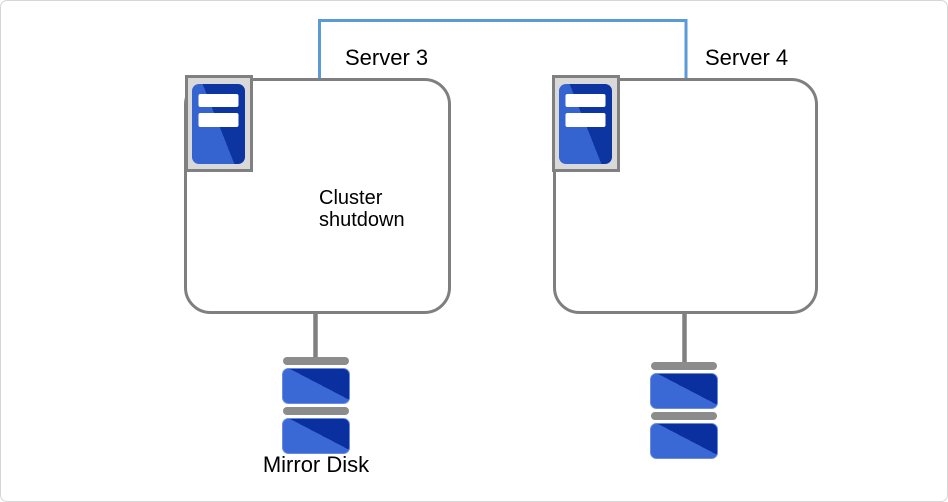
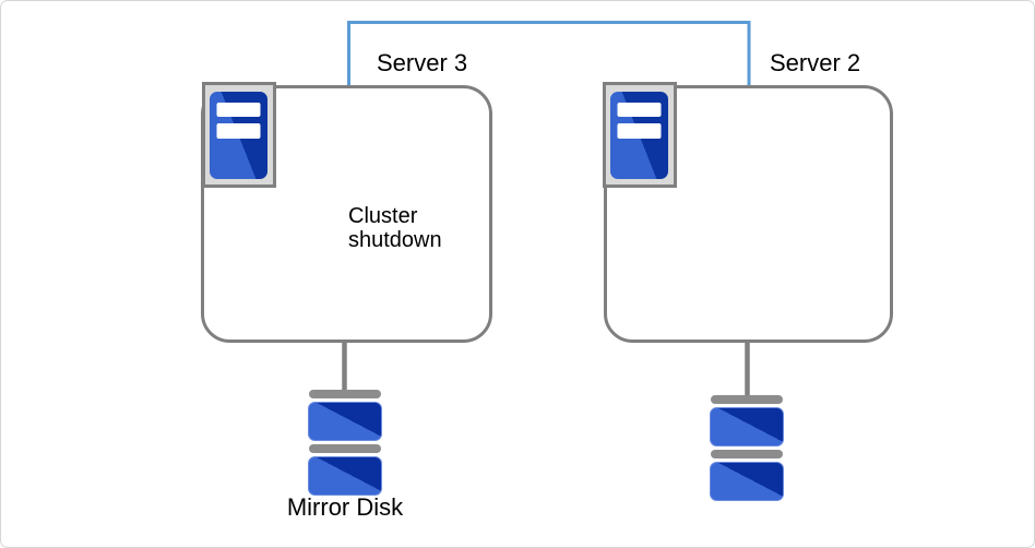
  Server 3
- Server 4
+ Server 2
  Cluster shutdown
  Mirror Disk
